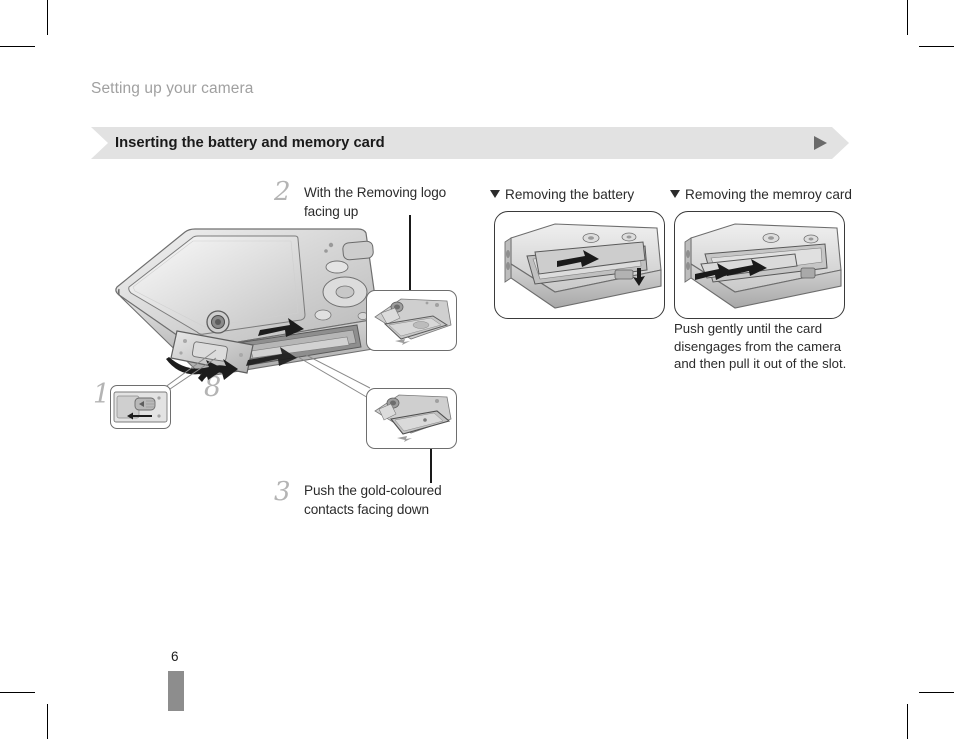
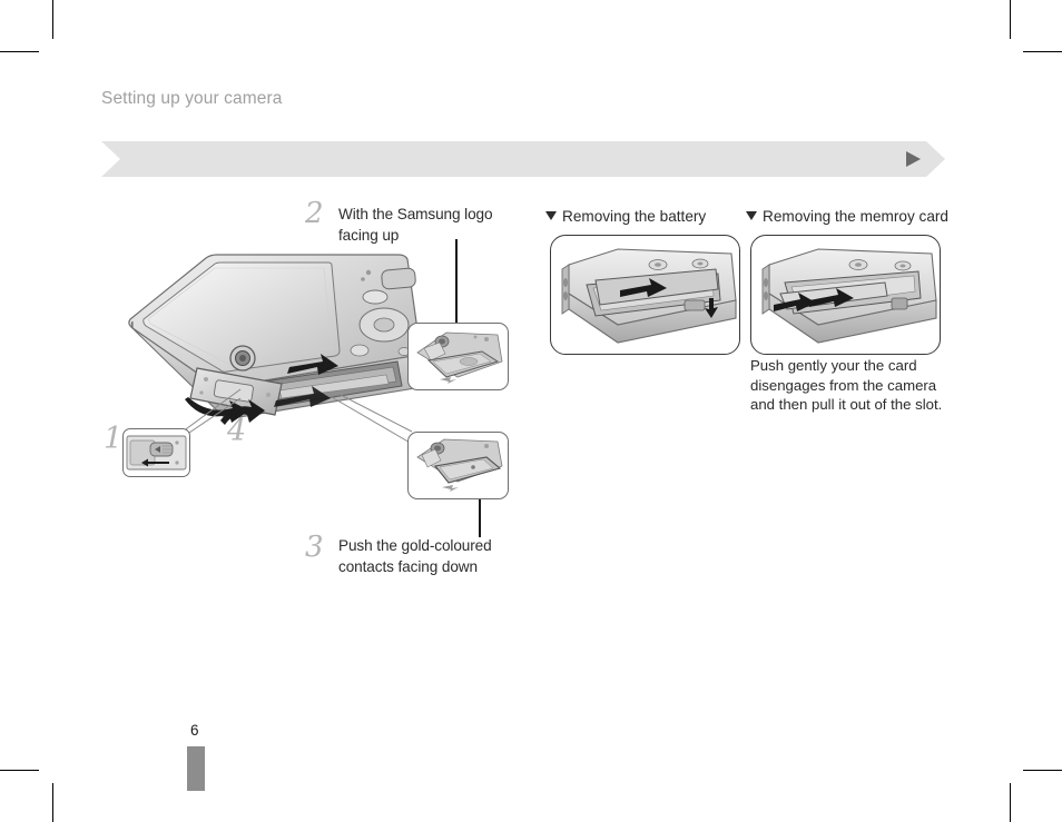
  Setting up your camera
- Inserting the battery and memory card
  2
- With the Removing logo facing up
+ With the Samsung logo facing up
  3
  Push the gold-coloured contacts facing down
  1
- 8
+ 4
  Removing the battery
  Removing the memroy card
- Push gently until the card disengages from the camera and then pull it out of the slot.
+ Push gently your the card disengages from the camera and then pull it out of the slot.
  6
